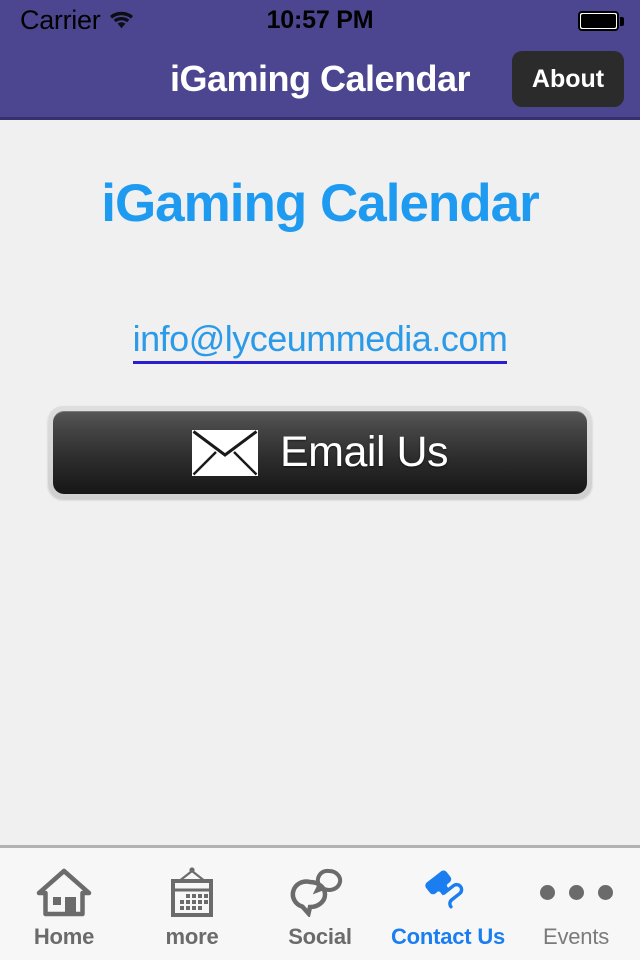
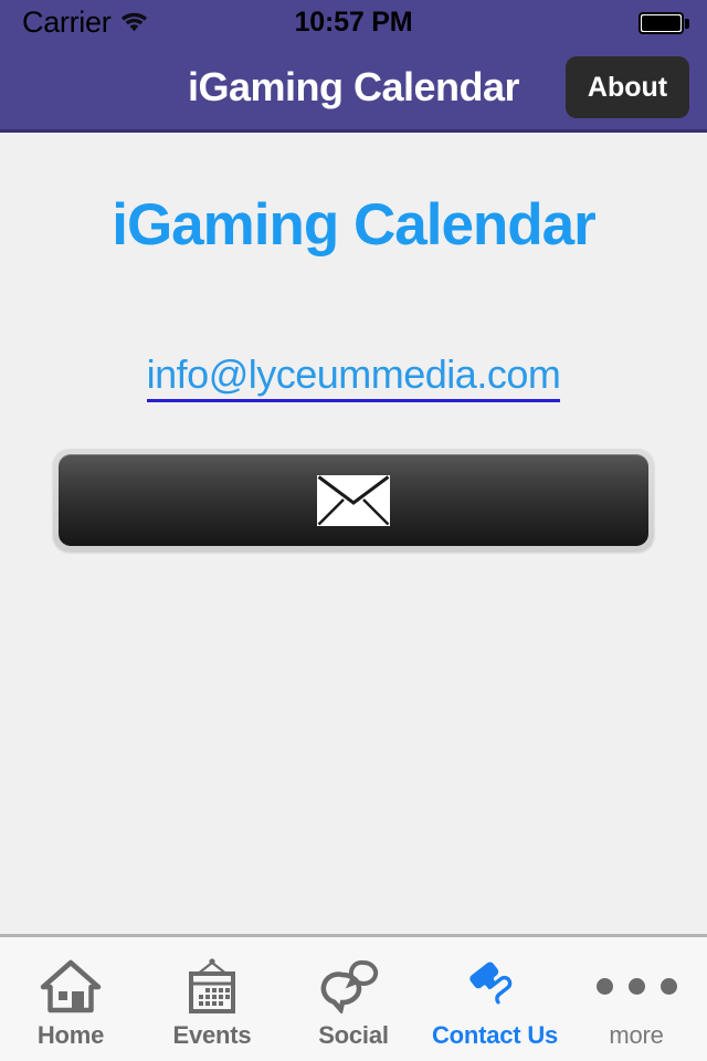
  Carrier
  10:57 PM
  iGaming Calendar
  About
  iGaming Calendar
  info@lyceummedia.com
- Email Us
  Home
- more
+ Events
  Social
  Contact Us
- Events
+ more
